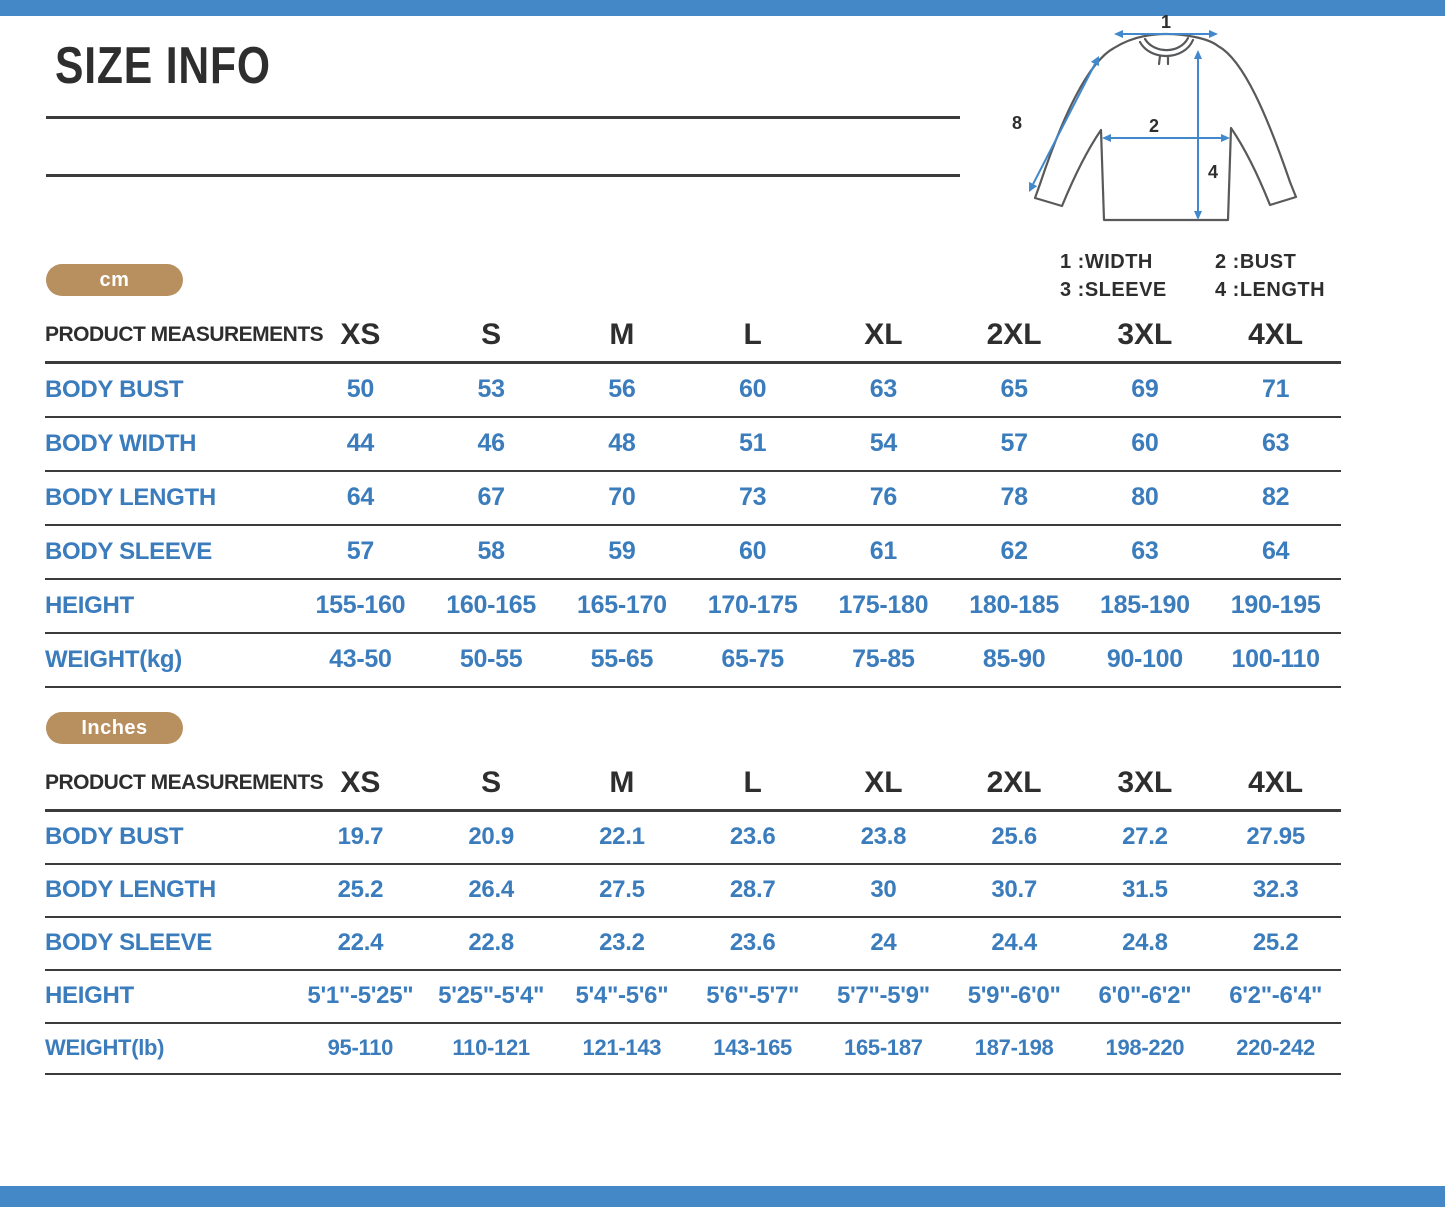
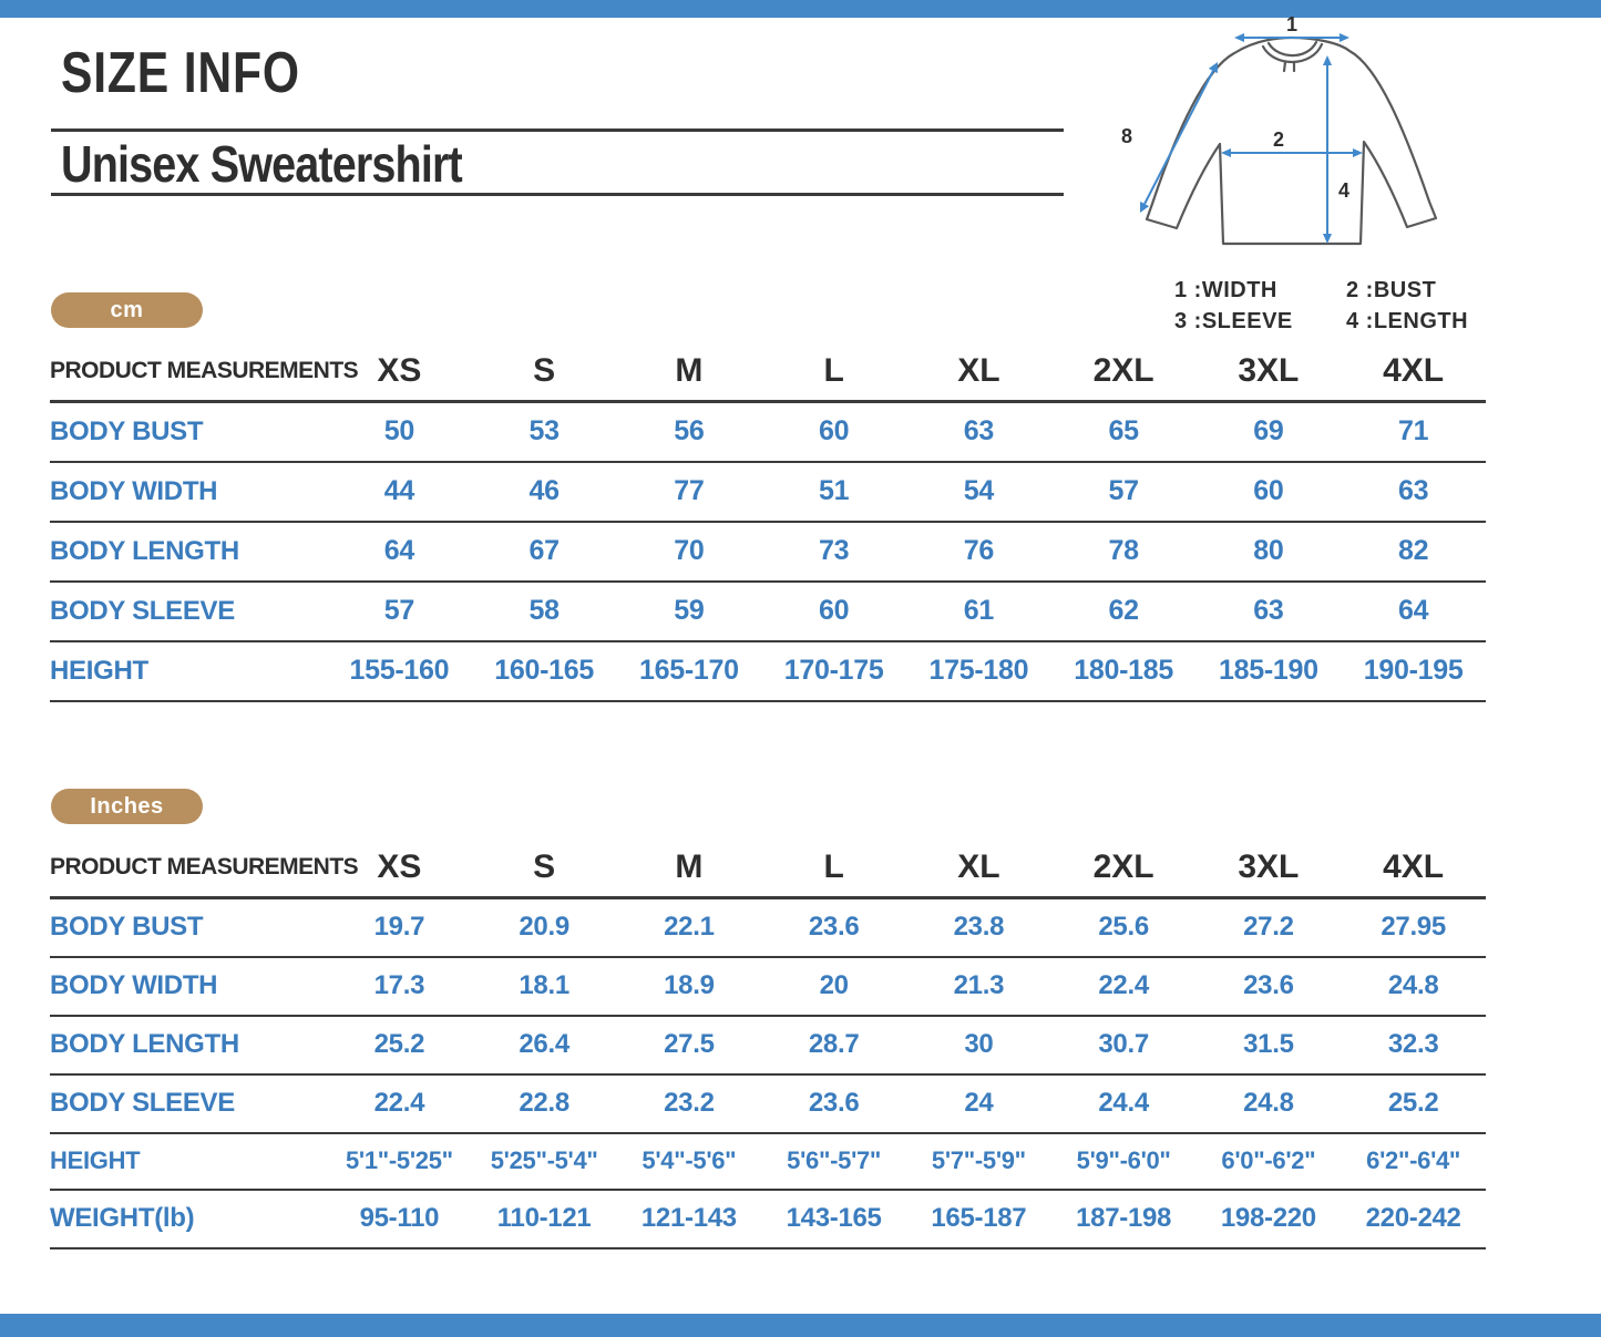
  SIZE INFO
+ Unisex Sweatershirt
  1
  2
  8
  4
  1 :WIDTH
  2 :BUST
  3 :SLEEVE
  4 :LENGTH
  cm
  PRODUCT MEASUREMENTS	XS	S	M	L	XL	2XL	3XL	4XL
  BODY BUST	50	53	56	60	63	65	69	71
- BODY WIDTH	44	46	48	51	54	57	60	63
+ BODY WIDTH	44	46	77	51	54	57	60	63
  BODY LENGTH	64	67	70	73	76	78	80	82
  BODY SLEEVE	57	58	59	60	61	62	63	64
  HEIGHT	155-160	160-165	165-170	170-175	175-180	180-185	185-190	190-195
- WEIGHT(kg)	43-50	50-55	55-65	65-75	75-85	85-90	90-100	100-110
  Inches
  PRODUCT MEASUREMENTS	XS	S	M	L	XL	2XL	3XL	4XL
  BODY BUST	19.7	20.9	22.1	23.6	23.8	25.6	27.2	27.95
+ BODY WIDTH	17.3	18.1	18.9	20	21.3	22.4	23.6	24.8
  BODY LENGTH	25.2	26.4	27.5	28.7	30	30.7	31.5	32.3
  BODY SLEEVE	22.4	22.8	23.2	23.6	24	24.4	24.8	25.2
  HEIGHT	5'1"-5'25"	5'25"-5'4"	5'4"-5'6"	5'6"-5'7"	5'7"-5'9"	5'9"-6'0"	6'0"-6'2"	6'2"-6'4"
  WEIGHT(lb)	95-110	110-121	121-143	143-165	165-187	187-198	198-220	220-242
